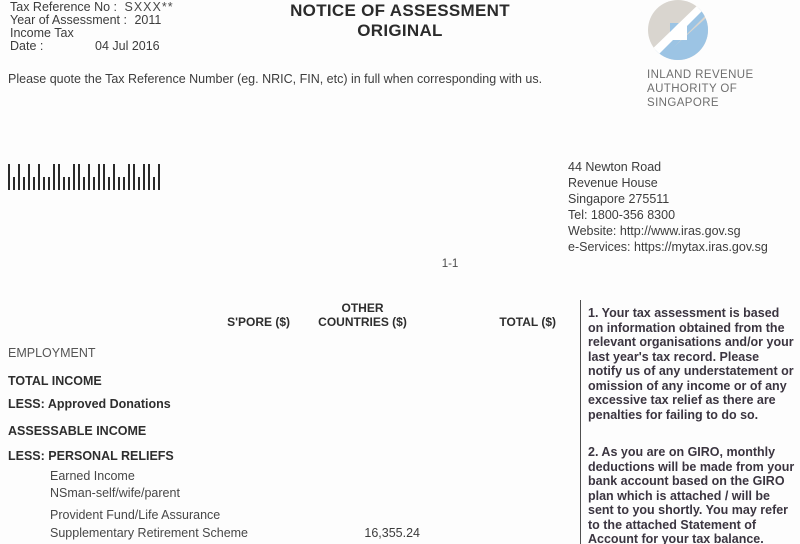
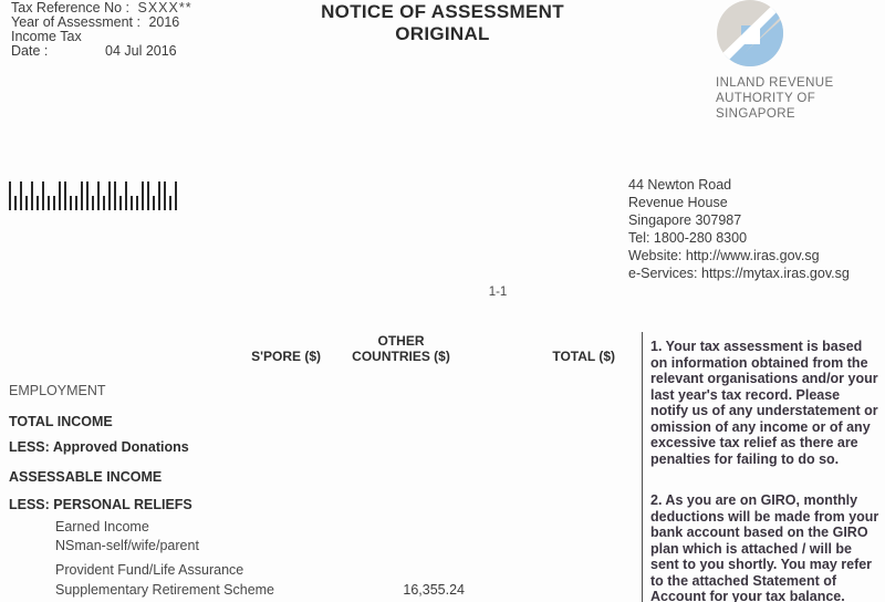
  Tax Reference No : SXXX**
- Year of Assessment : 2011
+ Year of Assessment : 2016
  Income Tax
  Date :
  04 Jul 2016
  NOTICE OF ASSESSMENT
  ORIGINAL
  INLAND REVENUE
  AUTHORITY OF
  SINGAPORE
- Please quote the Tax Reference Number (eg. NRIC, FIN, etc) in full when corresponding with us.
  44 Newton Road
  Revenue House
- Singapore 275511
+ Singapore 307987
- Tel: 1800-356 8300
+ Tel: 1800-280 8300
  Website: http://www.iras.gov.sg
  e-Services: https://mytax.iras.gov.sg
  1-1
  OTHER
  S'PORE ($)
  COUNTRIES ($)
  TOTAL ($)
  EMPLOYMENT
  TOTAL INCOME
  LESS: Approved Donations
  ASSESSABLE INCOME
  LESS: PERSONAL RELIEFS
  Earned Income
  NSman-self/wife/parent
  Provident Fund/Life Assurance
  Supplementary Retirement Scheme
  16,355.24
  1. Your tax assessment is based on information obtained from the relevant organisations and/or your last year's tax record. Please notify us of any understatement or omission of any income or of any excessive tax relief as there are penalties for failing to do so.
  2. As you are on GIRO, monthly deductions will be made from your bank account based on the GIRO plan which is attached / will be sent to you shortly. You may refer to the attached Statement of Account for your tax balance.
